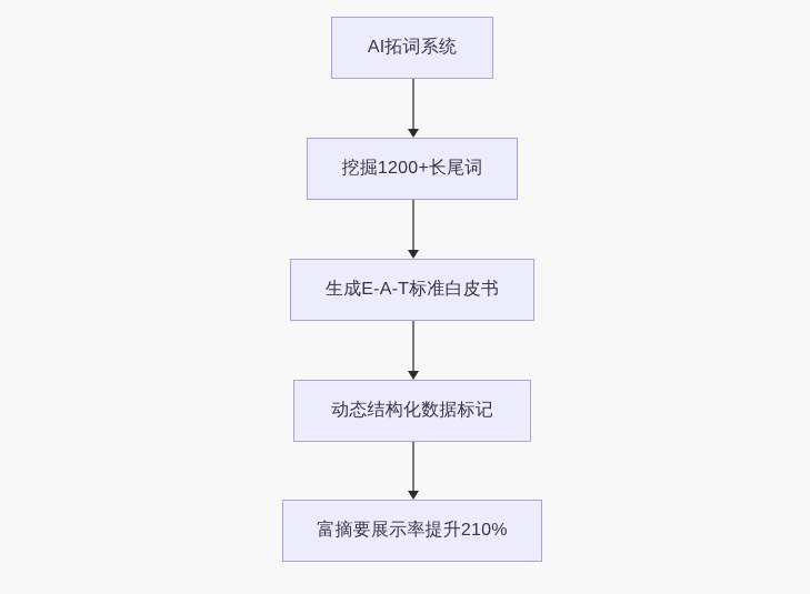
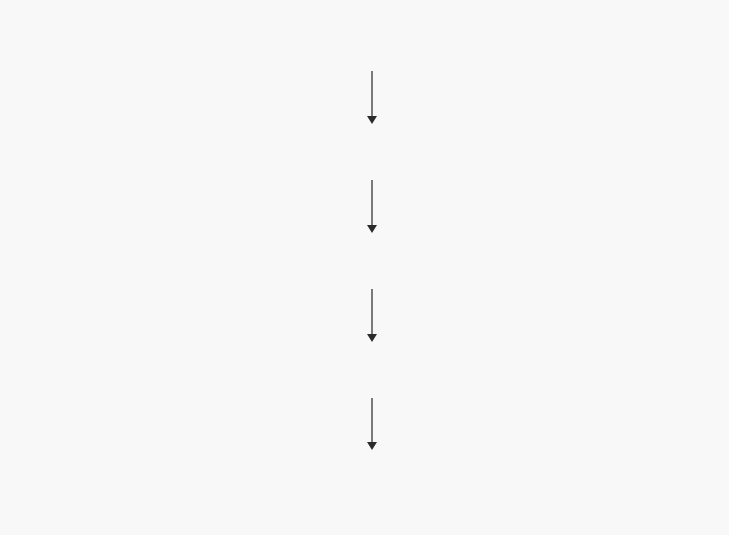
- AI拓词系统
- 挖掘1200+长尾词
- 生成E-A-T标准白皮书
- 动态结构化数据标记
- 富摘要展示率提升210%
